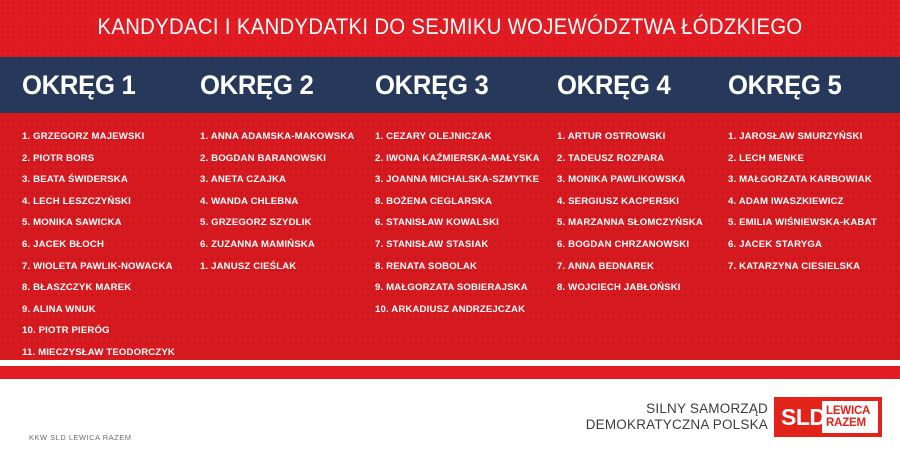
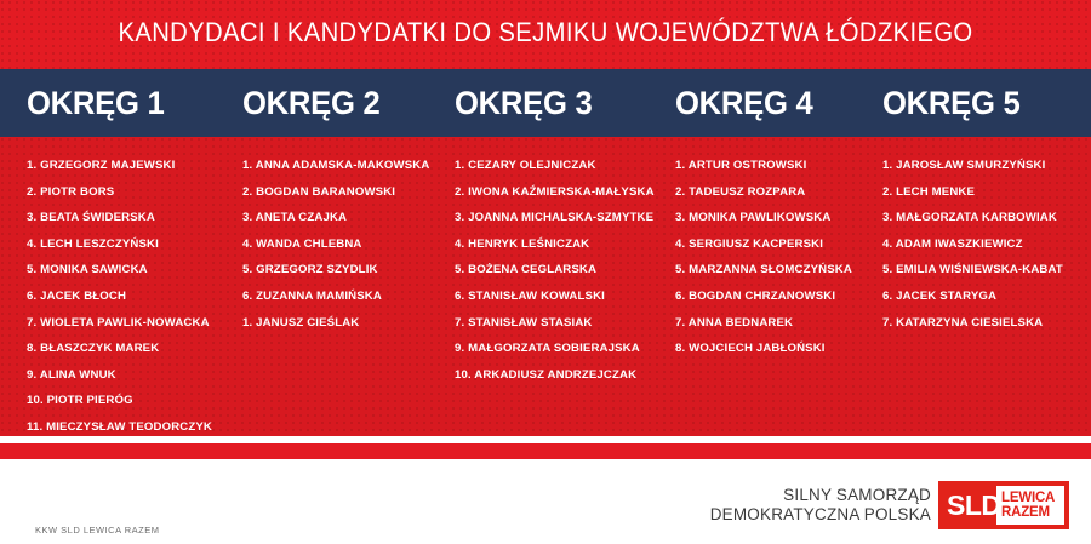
  KANDYDACI I KANDYDATKI DO SEJMIKU WOJEWÓDZTWA ŁÓDZKIEGO
  OKRĘG 1
  OKRĘG 2
  OKRĘG 3
  OKRĘG 4
  OKRĘG 5
  1. GRZEGORZ MAJEWSKI
  2. PIOTR BORS
  3. BEATA ŚWIDERSKA
  4. LECH LESZCZYŃSKI
  5. MONIKA SAWICKA
  6. JACEK BŁOCH
  7. WIOLETA PAWLIK-NOWACKA
  8. BŁASZCZYK MAREK
  9. ALINA WNUK
  10. PIOTR PIERÓG
  11. MIECZYSŁAW TEODORCZYK
  1. ANNA ADAMSKA-MAKOWSKA
  2. BOGDAN BARANOWSKI
  3. ANETA CZAJKA
  4. WANDA CHLEBNA
  5. GRZEGORZ SZYDLIK
  6. ZUZANNA MAMIŃSKA
  1. JANUSZ CIEŚLAK
  1. CEZARY OLEJNICZAK
  2. IWONA KAŹMIERSKA-MAŁYSKA
  3. JOANNA MICHALSKA-SZMYTKE
+ 4. HENRYK LEŚNICZAK
- 8. BOŻENA CEGLARSKA
+ 5. BOŻENA CEGLARSKA
  6. STANISŁAW KOWALSKI
  7. STANISŁAW STASIAK
- 8. RENATA SOBOLAK
  9. MAŁGORZATA SOBIERAJSKA
  10. ARKADIUSZ ANDRZEJCZAK
  1. ARTUR OSTROWSKI
  2. TADEUSZ ROZPARA
  3. MONIKA PAWLIKOWSKA
  4. SERGIUSZ KACPERSKI
  5. MARZANNA SŁOMCZYŃSKA
  6. BOGDAN CHRZANOWSKI
  7. ANNA BEDNAREK
  8. WOJCIECH JABŁOŃSKI
  1. JAROSŁAW SMURZYŃSKI
  2. LECH MENKE
  3. MAŁGORZATA KARBOWIAK
  4. ADAM IWASZKIEWICZ
  5. EMILIA WIŚNIEWSKA-KABAT
  6. JACEK STARYGA
  7. KATARZYNA CIESIELSKA
  KKW SLD LEWICA RAZEM
  SILNY SAMORZĄD
  DEMOKRATYCZNA POLSKA
  SLD
  LEWICA
  RAZEM
